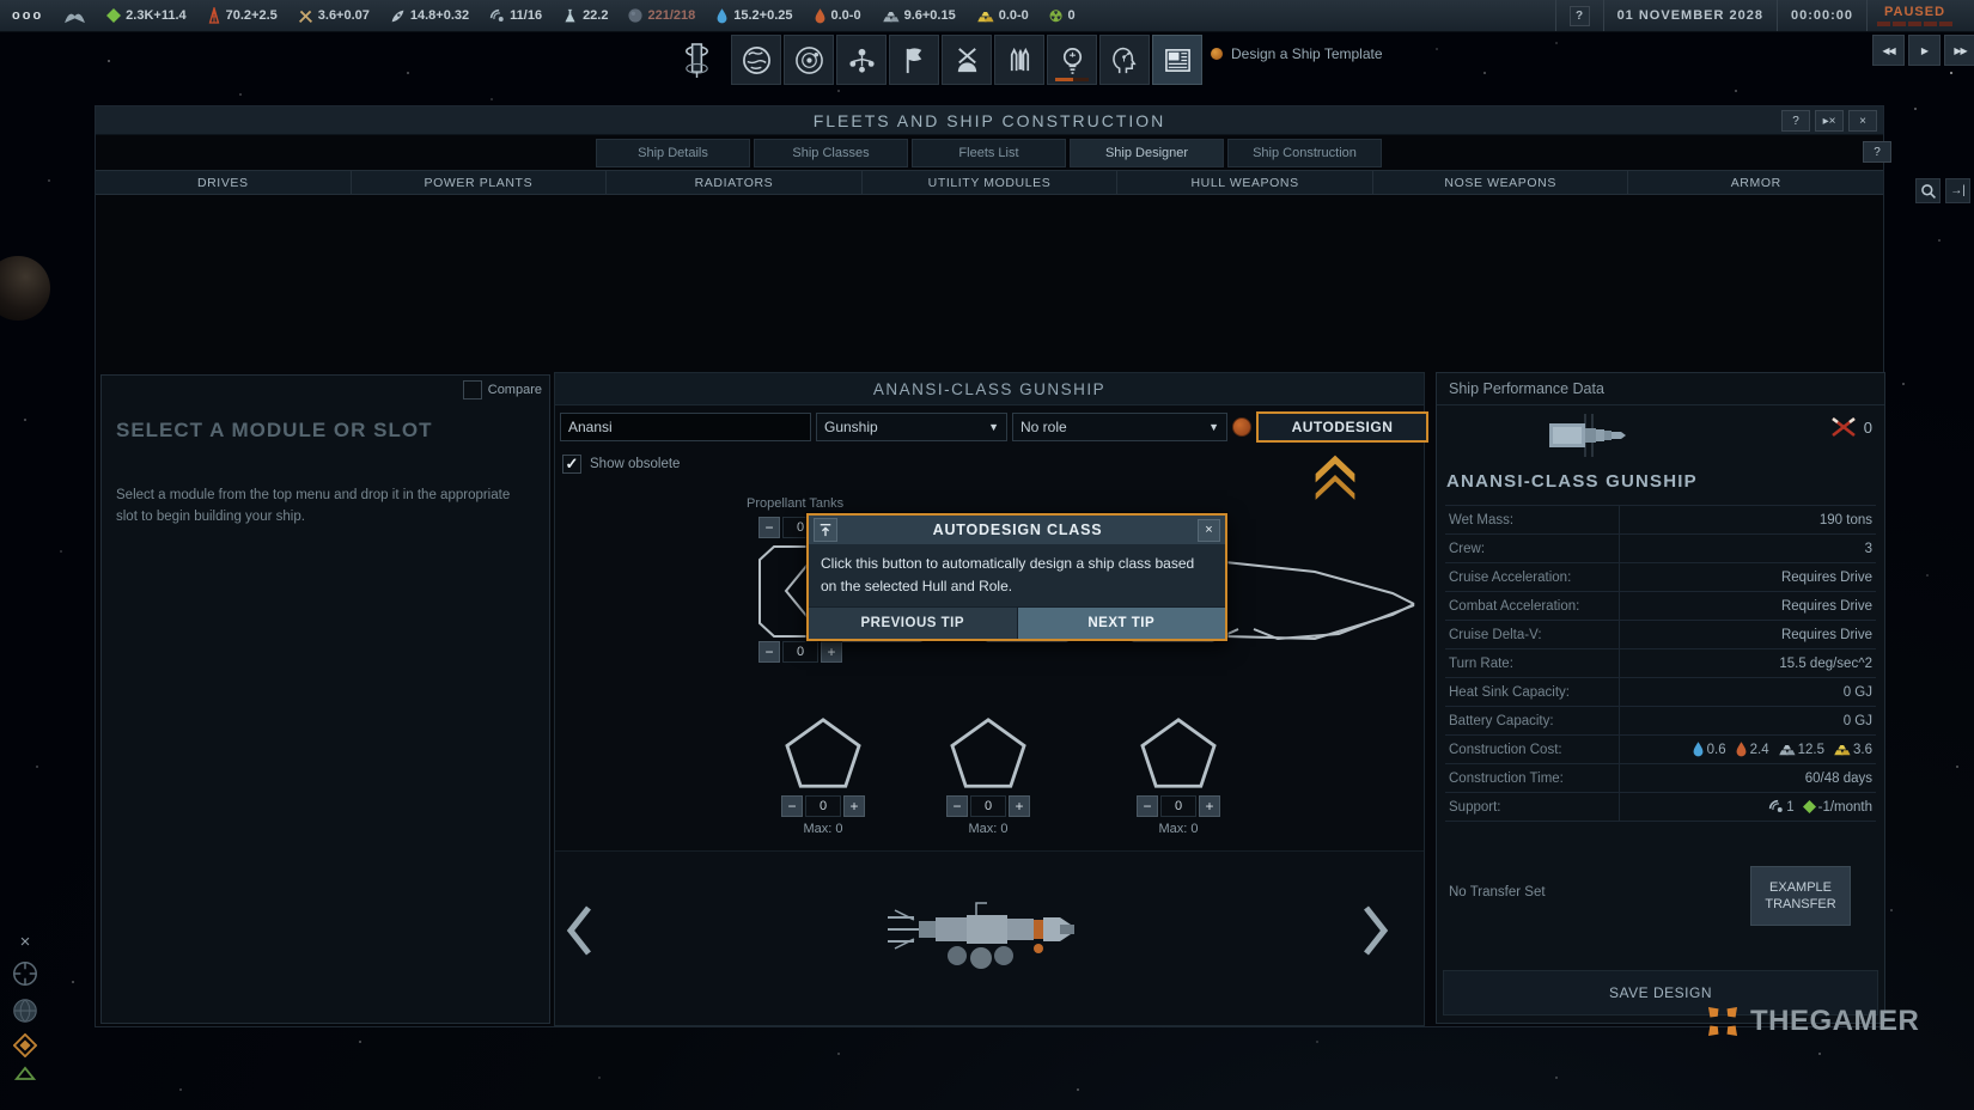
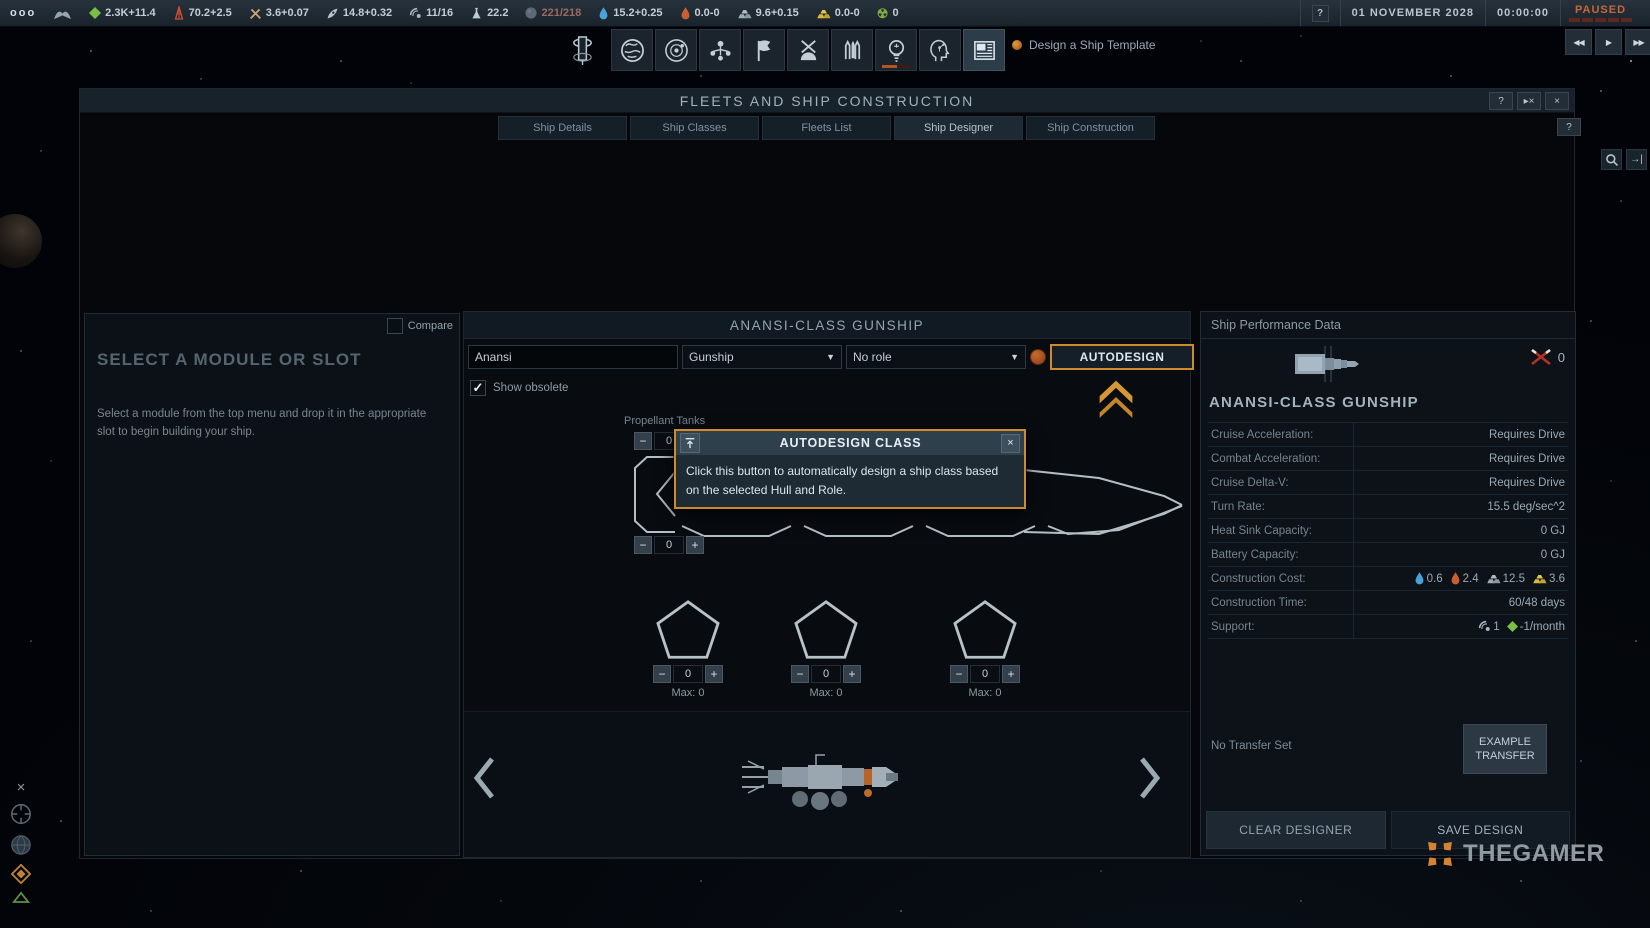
  ooo
  2.3K+11.4
  70.2+2.5
  3.6+0.07
  14.8+0.32
  11/16
  22.2
  221/218
  15.2+0.25
  0.0-0
  9.6+0.15
  0.0-0
  ☢
  0
  ?
  01 NOVEMBER 2028
  00:00:00
  PAUSED
  Design a Ship Template
  ◀◀
  ▶
  ▶▶
  FLEETS AND SHIP CONSTRUCTION
  ?
  ▸×
  ×
  Ship Details
  Ship Classes
  Fleets List
  Ship Designer
  Ship Construction
  ?
- DRIVES
- POWER PLANTS
- RADIATORS
- UTILITY MODULES
- HULL WEAPONS
- NOSE WEAPONS
- ARMOR
  Compare
  SELECT A MODULE OR SLOT
  Select a module from the top menu and drop it in the appropriate slot to begin building your ship.
  ANANSI-CLASS GUNSHIP
  Anansi
  Gunship
  ▼
  No role
  ▼
  AUTODESIGN
  Show obsolete
  Propellant Tanks
  −
  0
  −
  0
  +
  −
  0
  +
  Max: 0
  −
  0
  +
  Max: 0
  −
  0
  +
  Max: 0
  Ship Performance Data
  0
  ANANSI-CLASS GUNSHIP
- Wet Mass:
- 190 tons
- Crew:
- 3
  Cruise Acceleration:
  Requires Drive
  Combat Acceleration:
  Requires Drive
  Cruise Delta-V:
  Requires Drive
  Turn Rate:
  15.5 deg/sec^2
  Heat Sink Capacity:
  0 GJ
  Battery Capacity:
  0 GJ
  Construction Cost:
  0.6
  2.4
  12.5
  3.6
  Construction Time:
  60/48 days
  Support:
  1
  -1/month
  No Transfer Set
  EXAMPLE TRANSFER
+ CLEAR DESIGNER
  SAVE DESIGN
  AUTODESIGN CLASS
  ×
  Click this button to automatically design a ship class based on the selected Hull and Role.
- PREVIOUS TIP
- NEXT TIP
  →|
  ×
  THEGAMER
